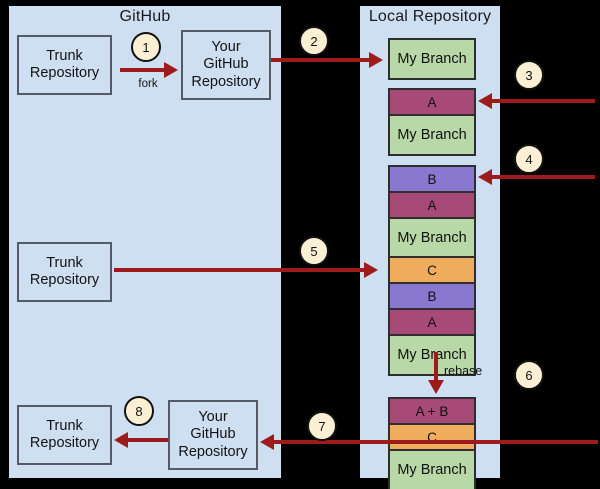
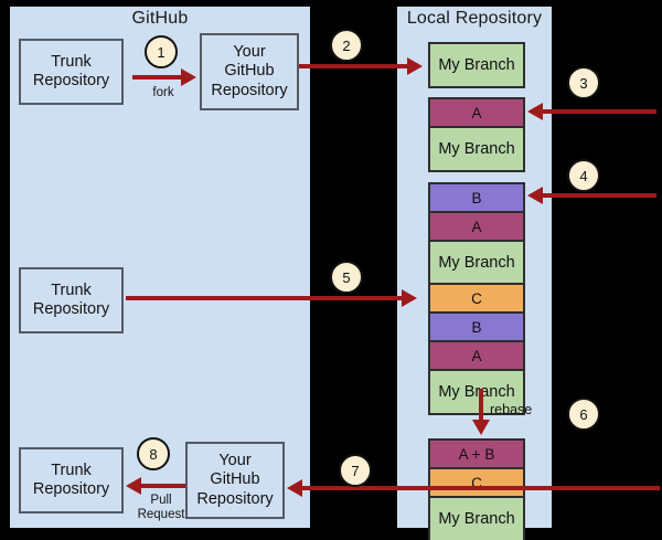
  GitHub
  Local Repository
  Trunk
  Repository
  Your
  GitHub
  Repository
  Trunk
  Repository
  Trunk
  Repository
  Your
  GitHub
  Repository
  My Branch
  A
  My Branch
  B
  A
  My Branch
  C
  B
  A
  My Branch
  A + B
  C
  My Branch
  fork
  rebase
+ Pull Request
  1
  2
  3
  4
  5
  6
  7
  8
